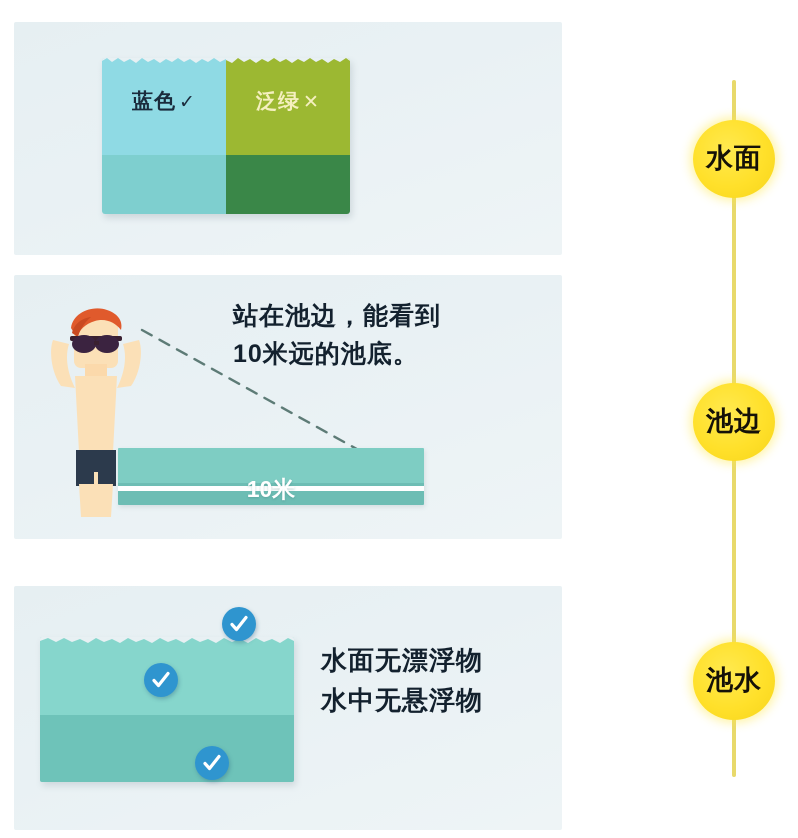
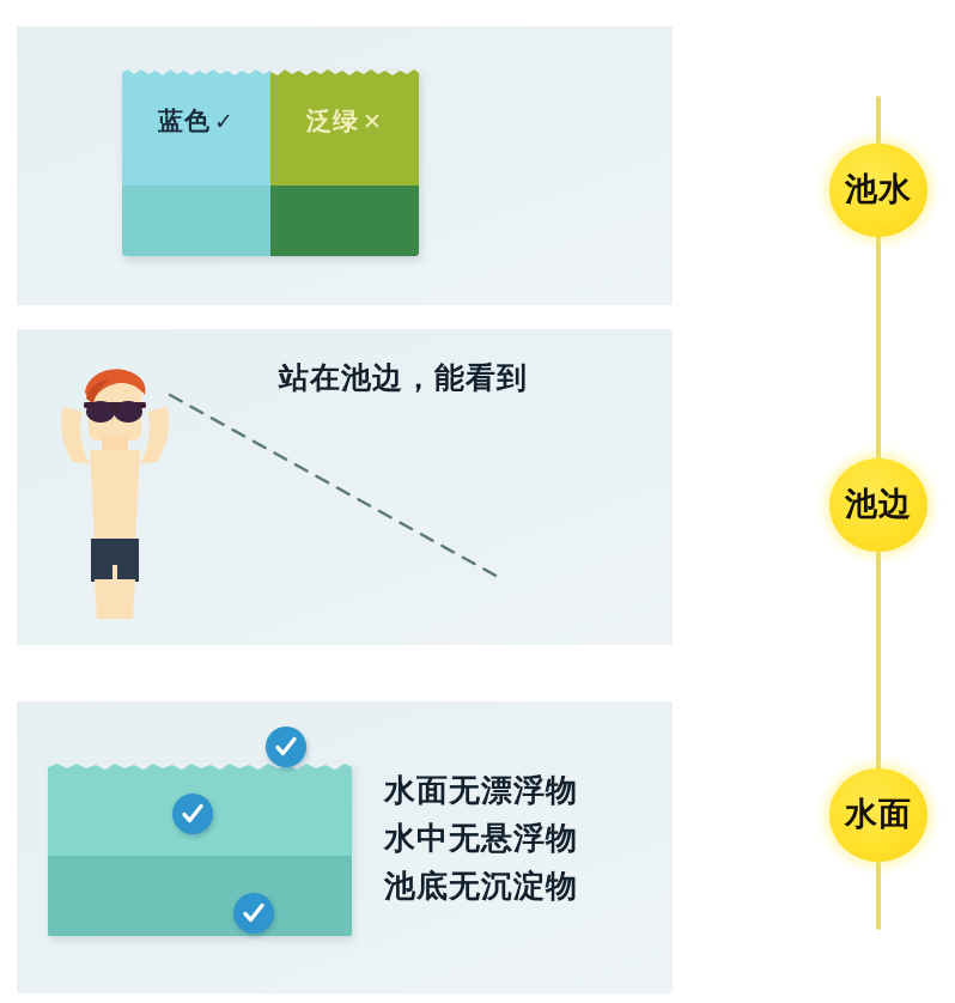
  蓝色 ✓
  泛绿 ✕
  站在池边，能看到
- 10米远的池底。
- 10米
  水面无漂浮物
  水中无悬浮物
+ 池底无沉淀物
- 水面
+ 池水
  池边
- 池水
+ 水面
